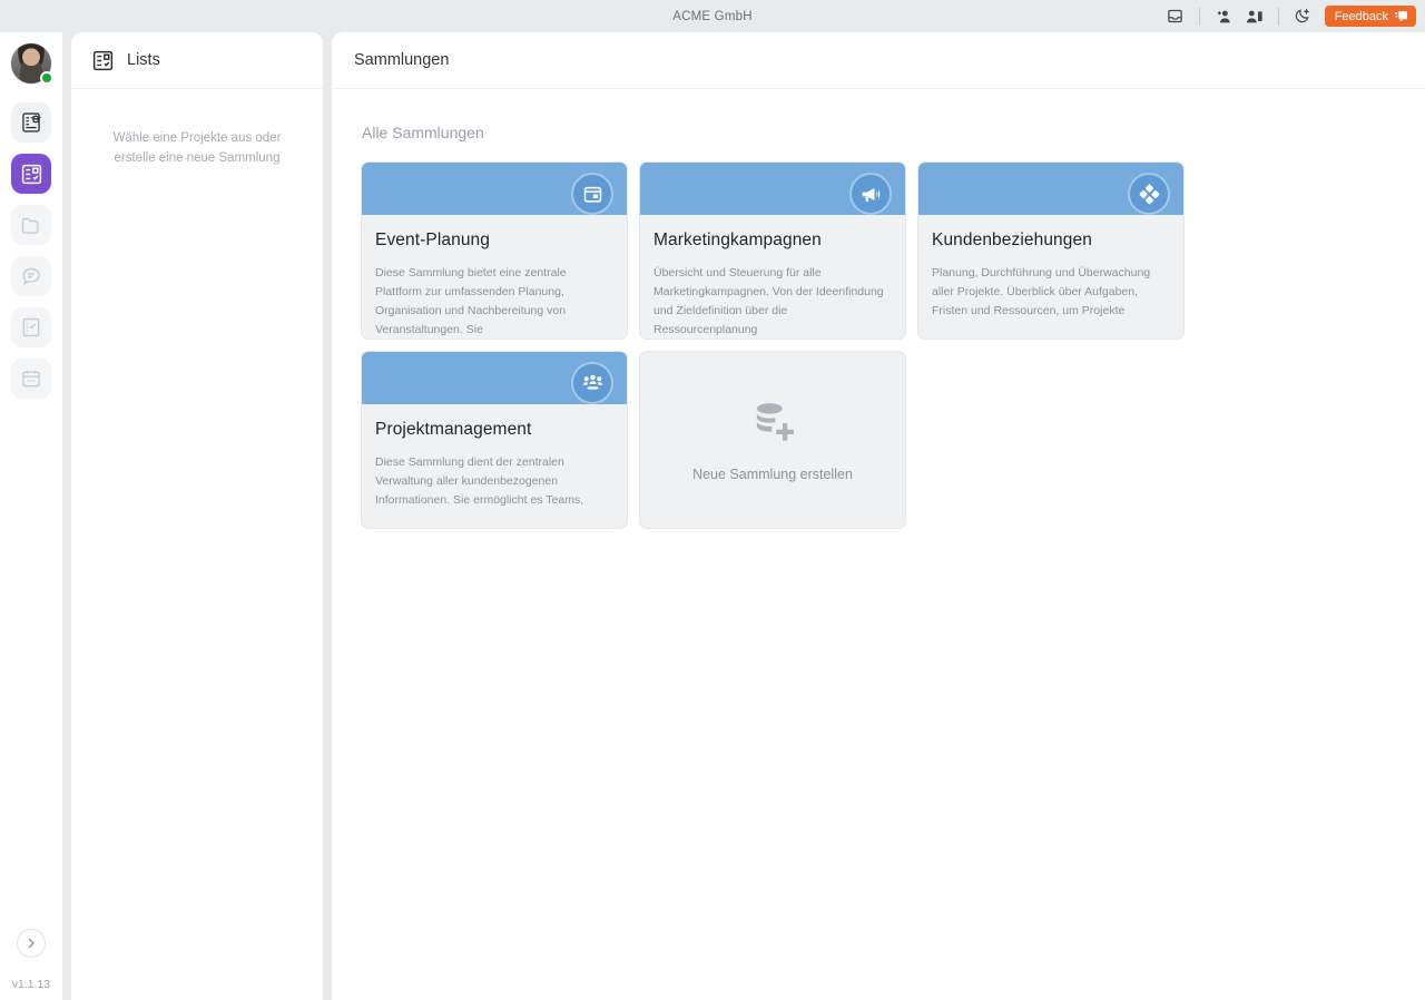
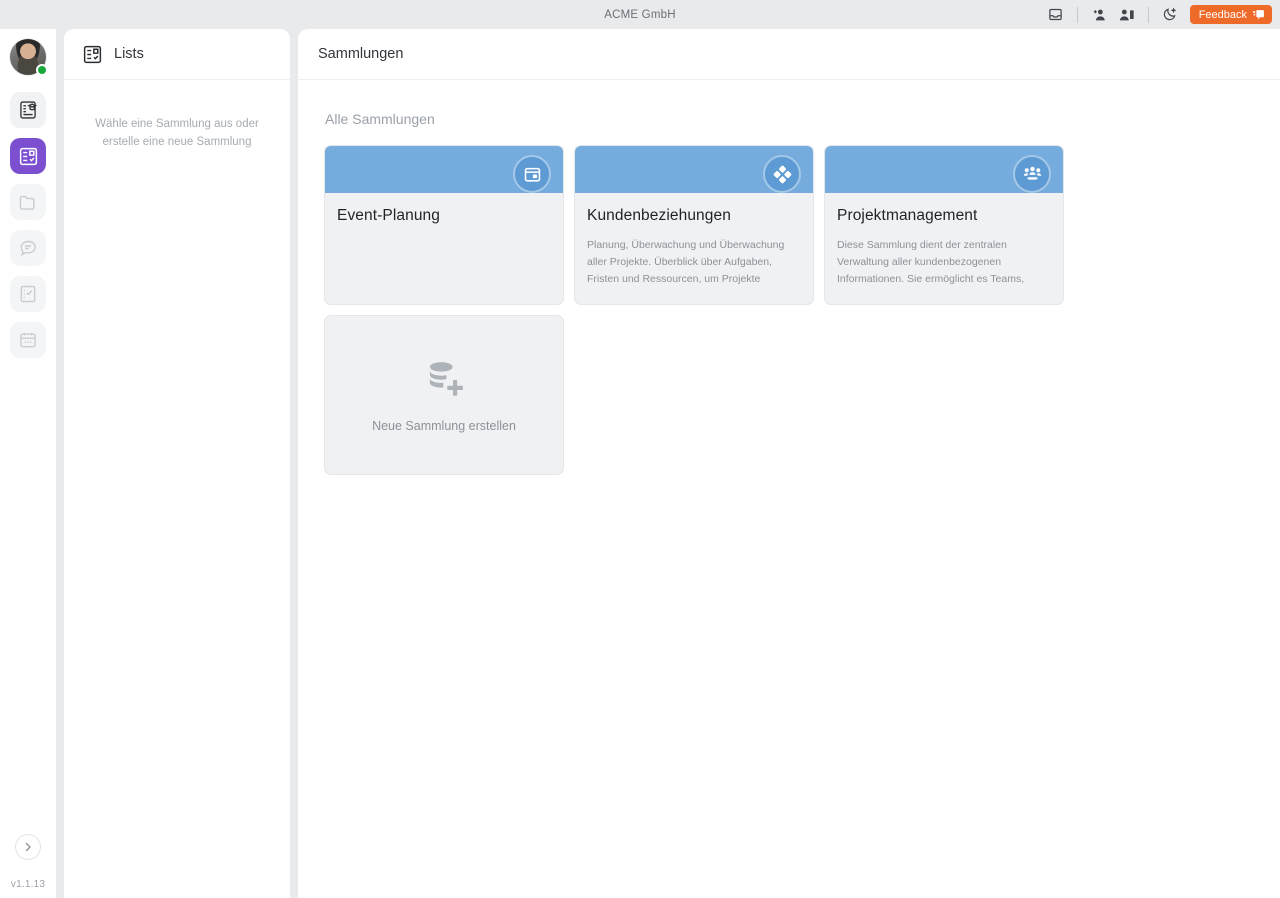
  ACME GmbH
  Feedback
  v1.1.13
  Lists
- Wähle eine Projekte aus oder erstelle eine neue Sammlung
+ Wähle eine Sammlung aus oder erstelle eine neue Sammlung
  Sammlungen
  Alle Sammlungen
  Event-Planung
- Diese Sammlung bietet eine zentrale Plattform zur umfassenden Planung, Organisation und Nachbereitung von Veranstaltungen. Sie
- Marketingkampagnen
- Übersicht und Steuerung für alle Marketingkampagnen. Von der Ideenfindung und Zieldefinition über die Ressourcenplanung
  Kundenbeziehungen
- Planung, Durchführung und Überwachung aller Projekte. Überblick über Aufgaben, Fristen und Ressourcen, um Projekte
+ Planung, Überwachung und Überwachung aller Projekte. Überblick über Aufgaben, Fristen und Ressourcen, um Projekte
  Projektmanagement
  Diese Sammlung dient der zentralen Verwaltung aller kundenbezogenen Informationen. Sie ermöglicht es Teams,
  Neue Sammlung erstellen
